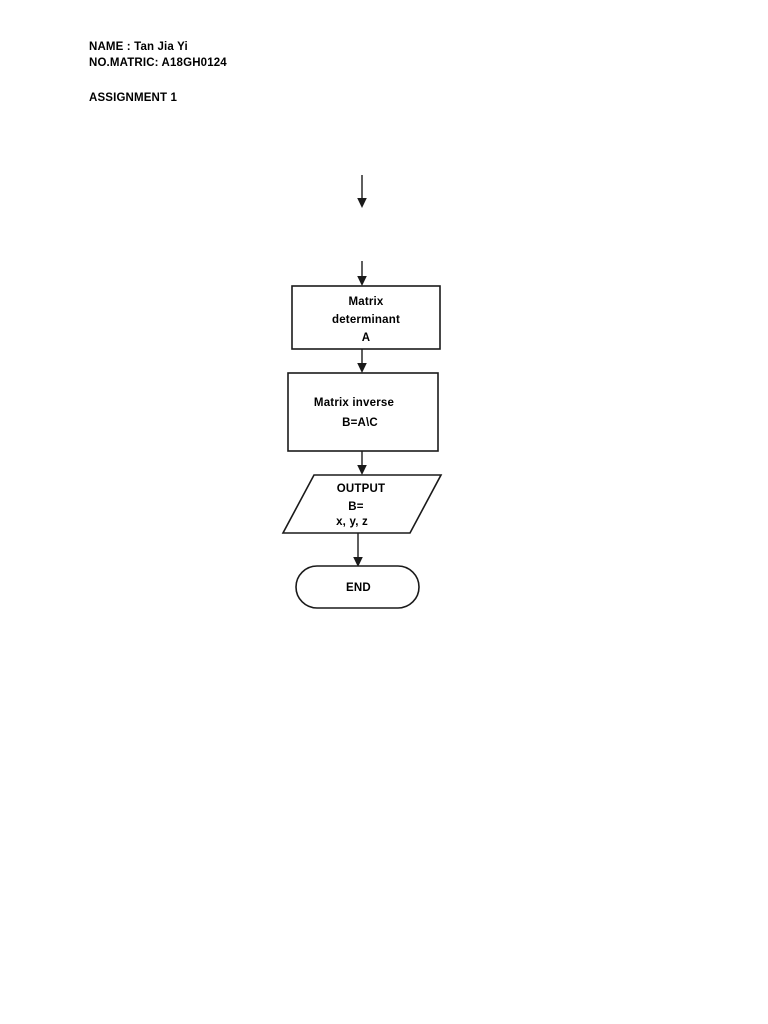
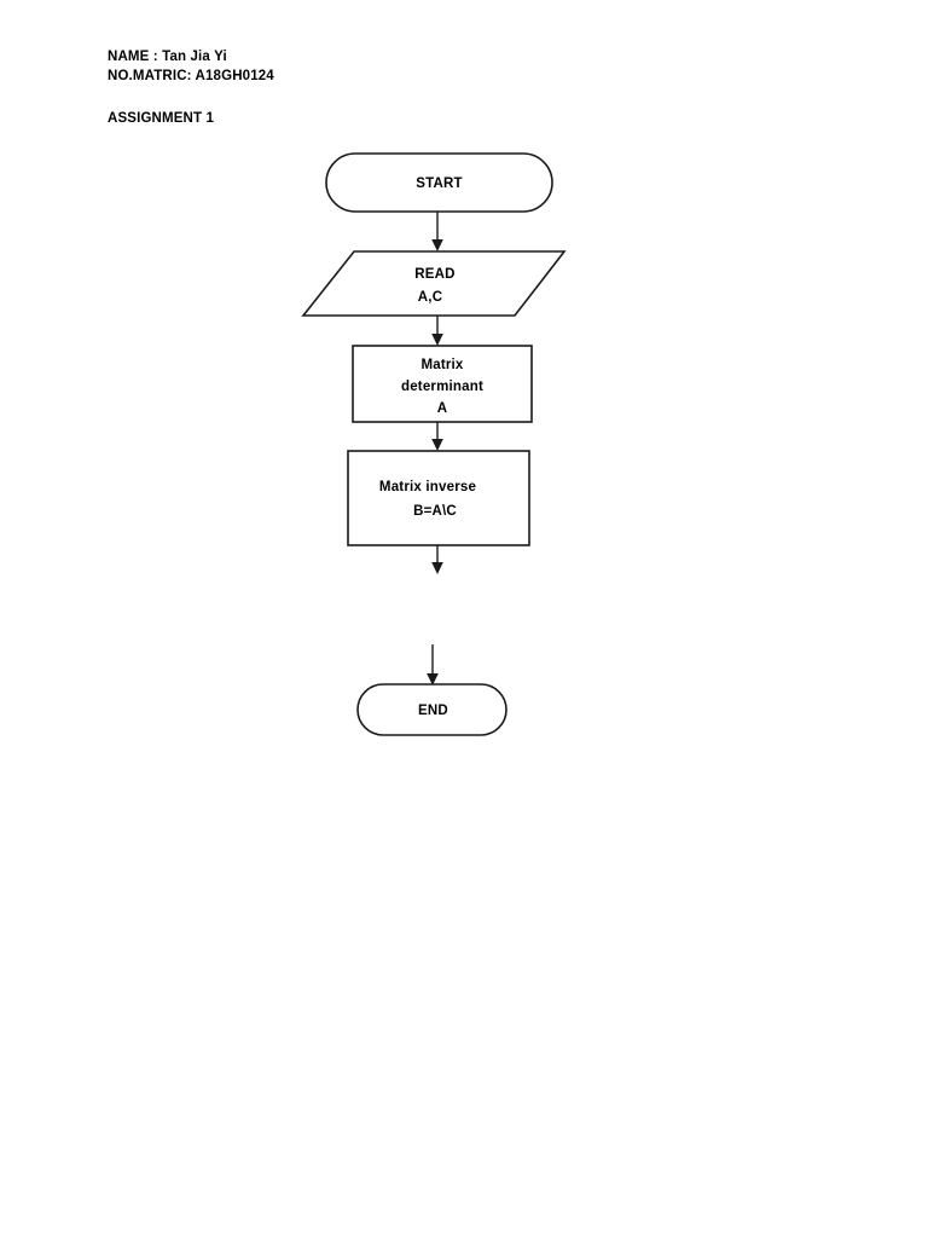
  NAME : Tan Jia Yi
  NO.MATRIC: A18GH0124
  ASSIGNMENT 1
+ START
+ READ
+ A,C
  Matrix
  determinant
  A
  Matrix inverse
  B=A\C
- OUTPUT
- B=
- x, y, z
  END
